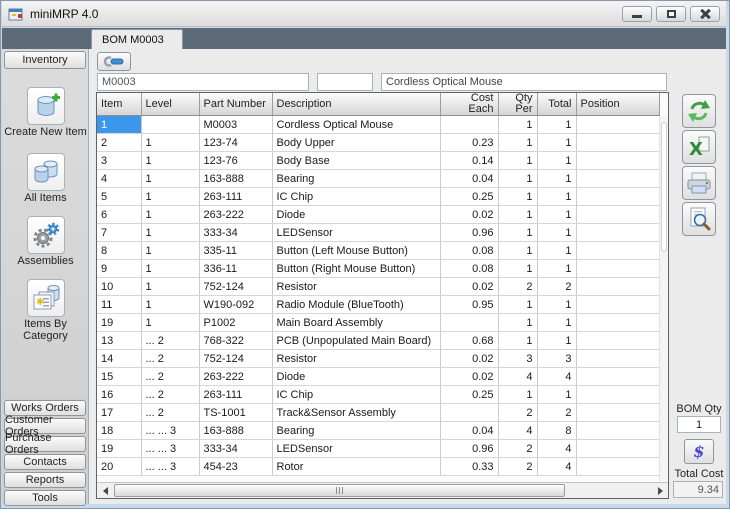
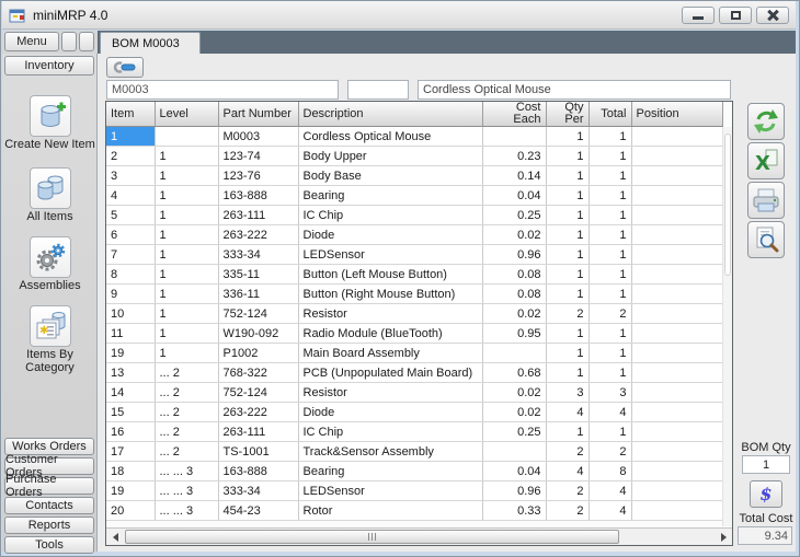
  miniMRP 4.0
+ Menu
  BOM M0003
  Inventory
  Create New Item
  All Items
  Assemblies
  ✱
  Items By Category
  Works Orders
  Customer Orders
  Purchase Orders
  Contacts
  Reports
  Tools
  M0003
  Cordless Optical Mouse
  Item	Level	Part Number	Description	Cost Each	Qty Per	Total	Position
  1		M0003	Cordless Optical Mouse		1	1
  2	1	123-74	Body Upper	0.23	1	1
  3	1	123-76	Body Base	0.14	1	1
  4	1	163-888	Bearing	0.04	1	1
  5	1	263-111	IC Chip	0.25	1	1
  6	1	263-222	Diode	0.02	1	1
  7	1	333-34	LEDSensor	0.96	1	1
  8	1	335-11	Button (Left Mouse Button)	0.08	1	1
  9	1	336-11	Button (Right Mouse Button)	0.08	1	1
  10	1	752-124	Resistor	0.02	2	2
  11	1	W190-092	Radio Module (BlueTooth)	0.95	1	1
  19	1	P1002	Main Board Assembly		1	1
  13	... 2	768-322	PCB (Unpopulated Main Board)	0.68	1	1
  14	... 2	752-124	Resistor	0.02	3	3
  15	... 2	263-222	Diode	0.02	4	4
  16	... 2	263-111	IC Chip	0.25	1	1
  17	... 2	TS-1001	Track&Sensor Assembly		2	2
  18	... ... 3	163-888	Bearing	0.04	4	8
  19	... ... 3	333-34	LEDSensor	0.96	2	4
  20	... ... 3	454-23	Rotor	0.33	2	4
  X
  BOM Qty
  1
  $
  Total Cost
  9.34
